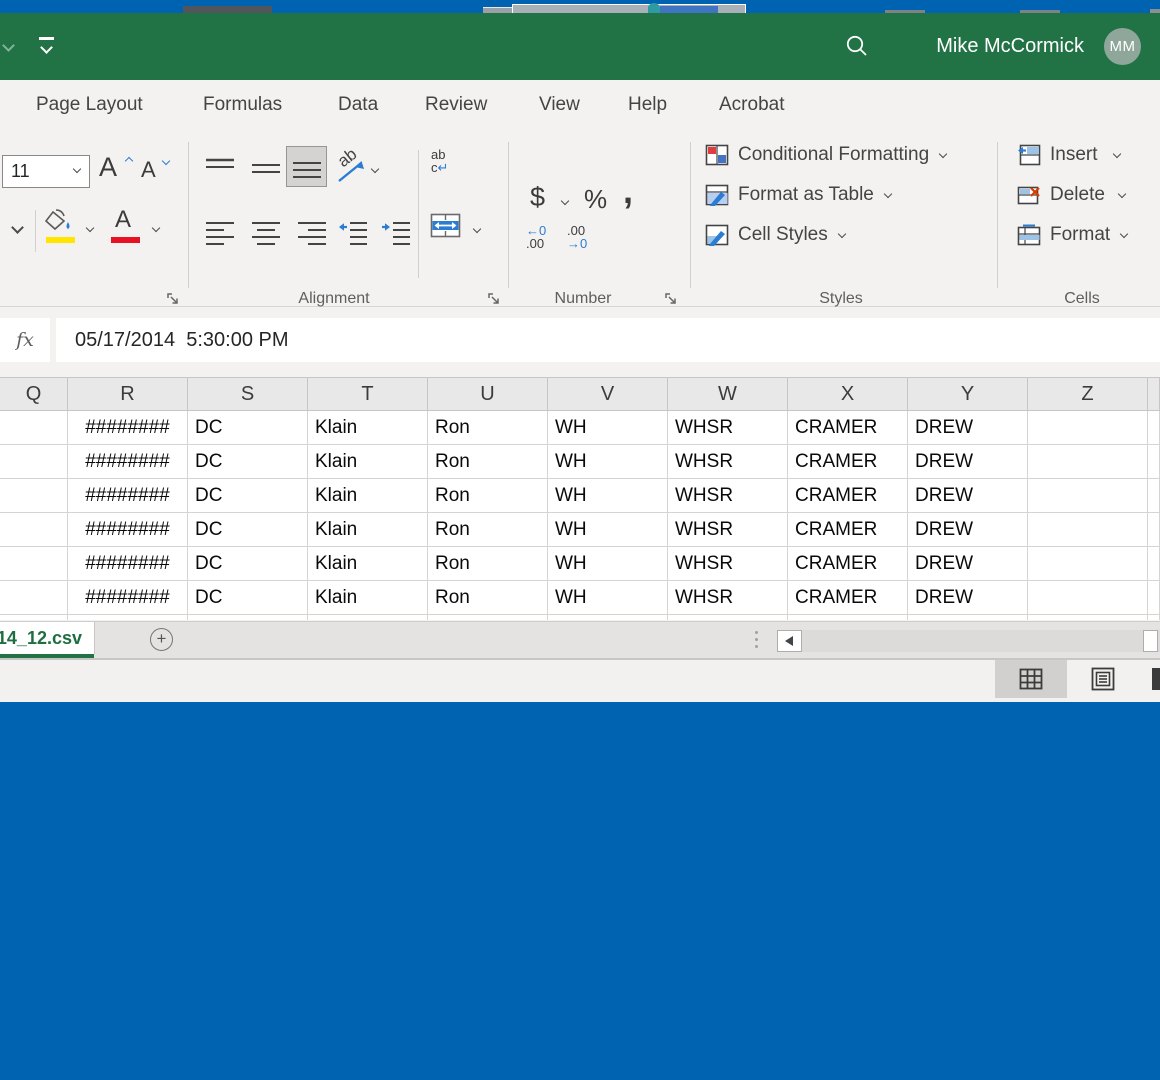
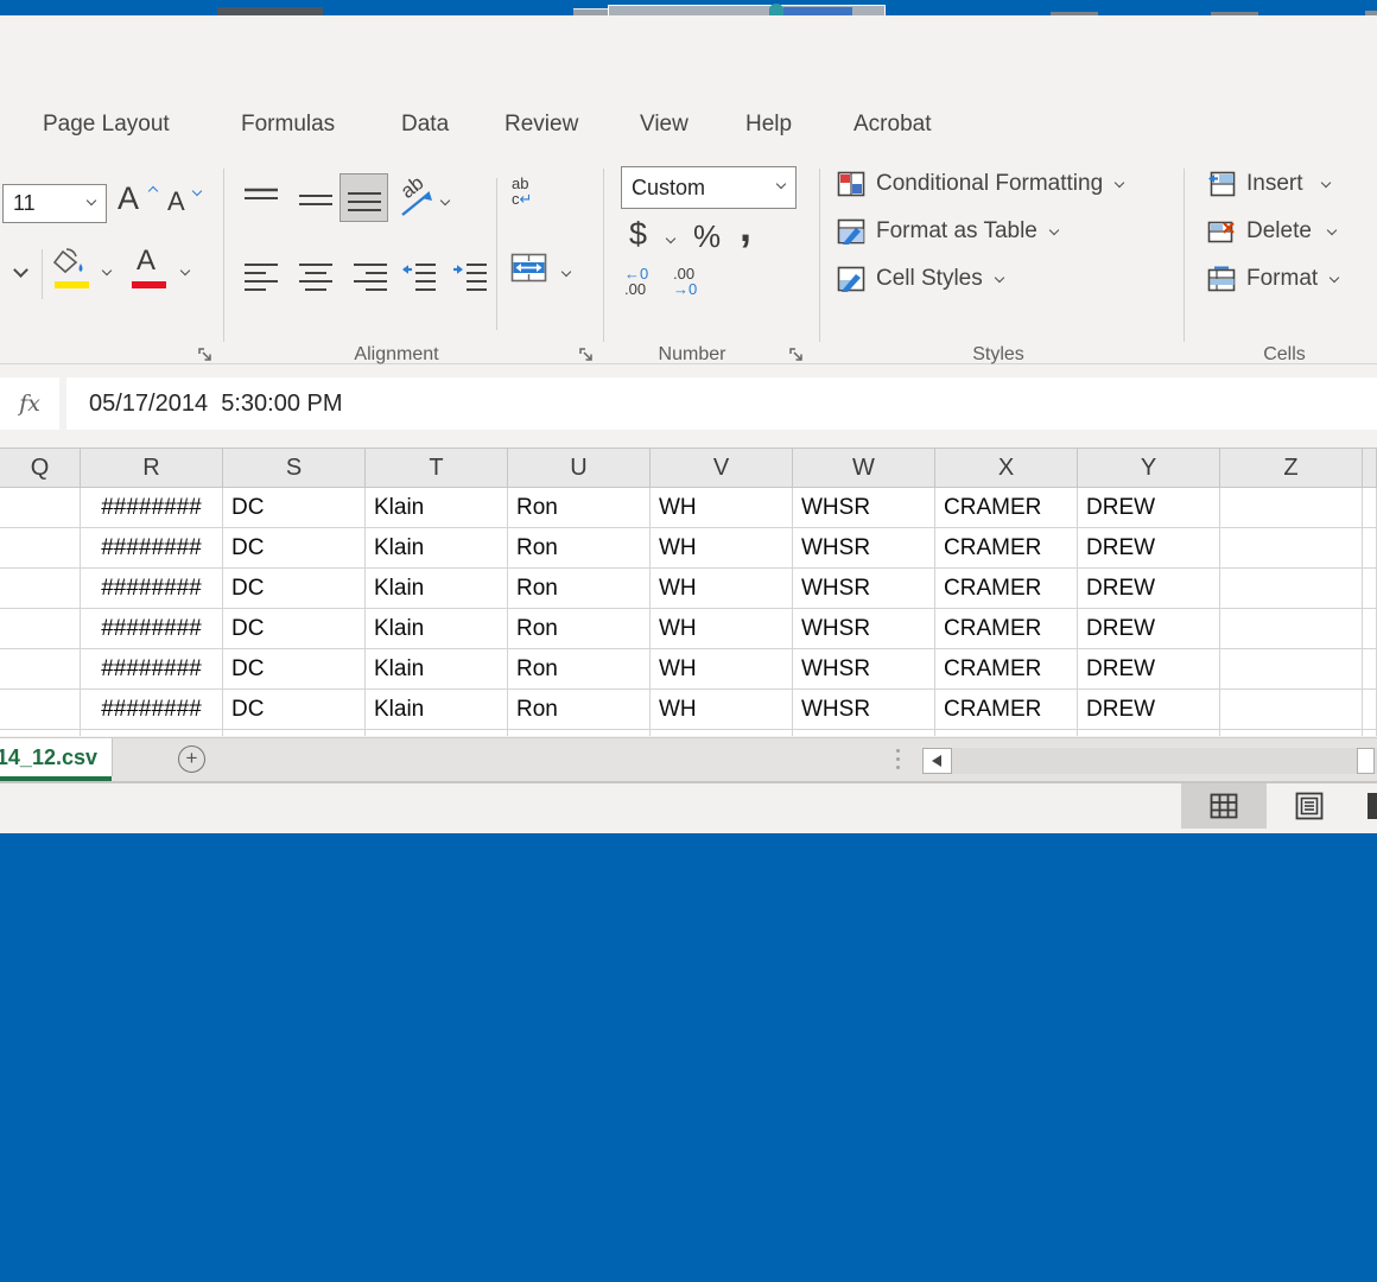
- Mike McCormick
- MM
  Page Layout
  Formulas
  Data
  Review
  View
  Help
  Acrobat
  11
  A
  A
  A
  ab
  c↵
  Alignment
+ Custom
  $
  %
  ,
  ←0
  .00
  .00
  →0
  Number
  Conditional Formatting
  Format as Table
  Cell Styles
  Styles
  Insert
  Delete
  Format
  Cells
  fx
  05/17/2014 5:30:00 PM
  Q
  R
  S
  T
  U
  V
  W
  X
  Y
  Z
  ########
  DC
  Klain
  Ron
  WH
  WHSR
  CRAMER
  DREW
  ########
  DC
  Klain
  Ron
  WH
  WHSR
  CRAMER
  DREW
  ########
  DC
  Klain
  Ron
  WH
  WHSR
  CRAMER
  DREW
  ########
  DC
  Klain
  Ron
  WH
  WHSR
  CRAMER
  DREW
  ########
  DC
  Klain
  Ron
  WH
  WHSR
  CRAMER
  DREW
  ########
  DC
  Klain
  Ron
  WH
  WHSR
  CRAMER
  DREW
  14_12.csv
  +
